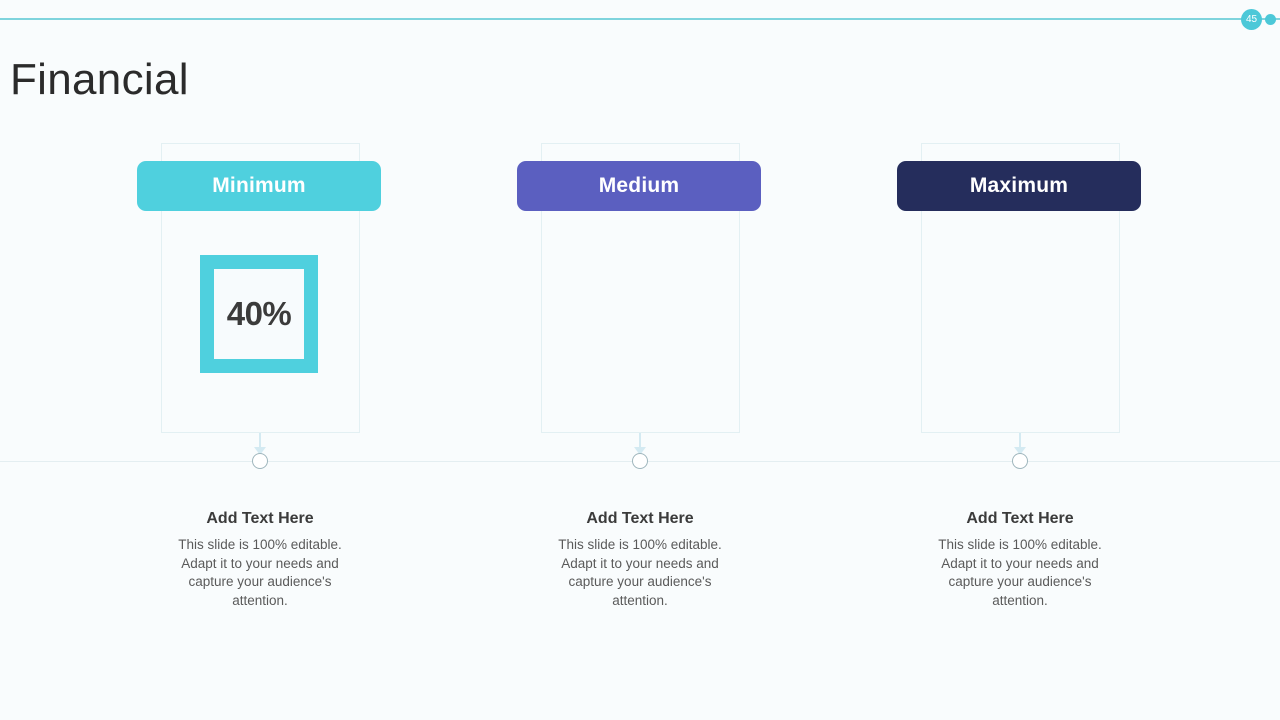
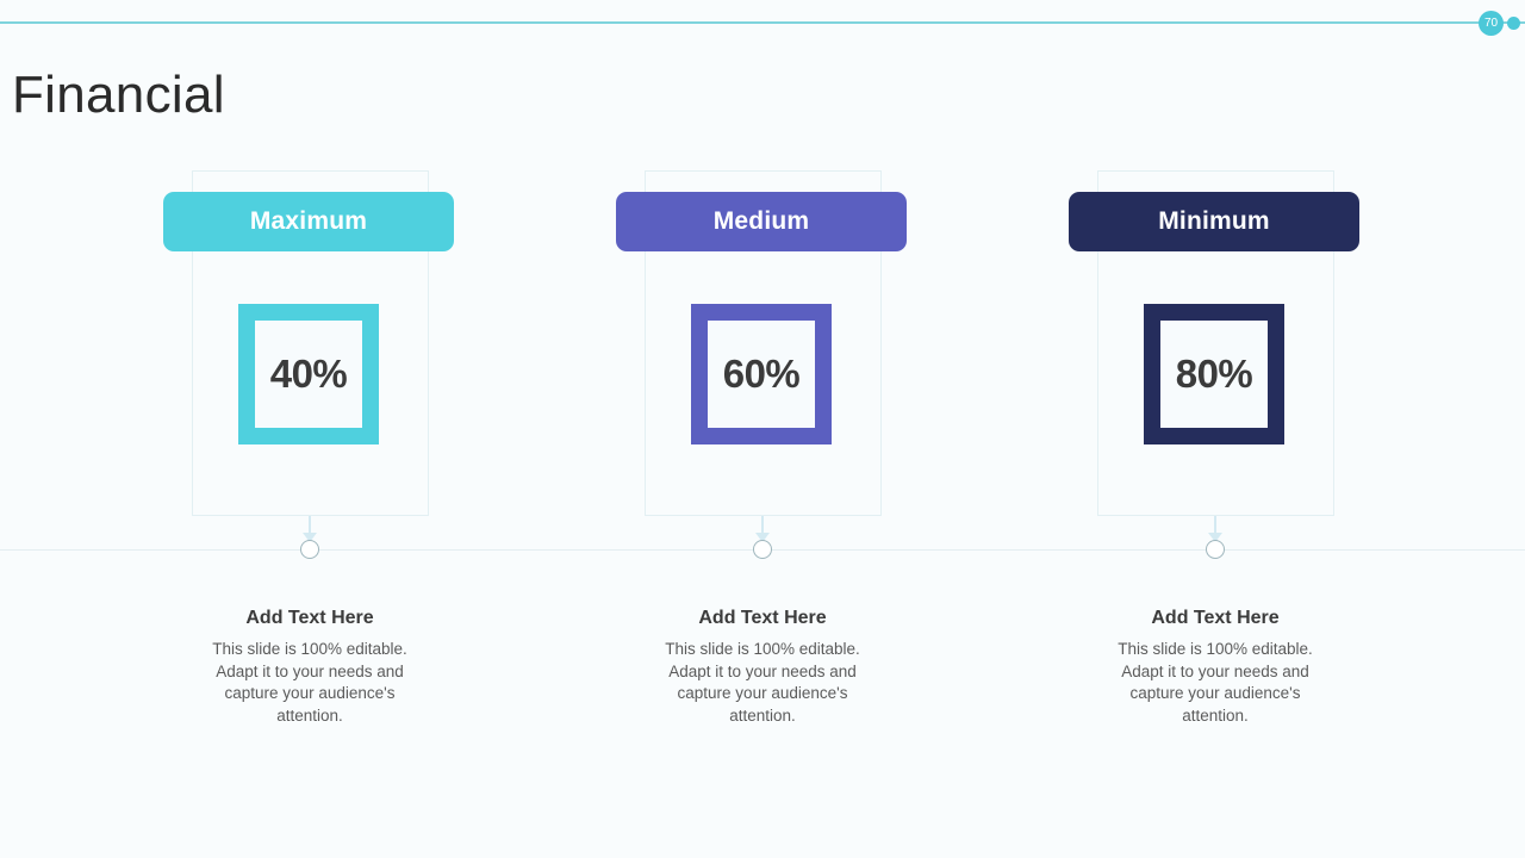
- 45
+ 70
  Financial
- Minimum
+ Maximum
  40%
  Add Text Here
  This slide is 100% editable. Adapt it to your needs and capture your audience's attention.
  Medium
+ 60%
  Add Text Here
  This slide is 100% editable. Adapt it to your needs and capture your audience's attention.
- Maximum
+ Minimum
+ 80%
  Add Text Here
  This slide is 100% editable. Adapt it to your needs and capture your audience's attention.
